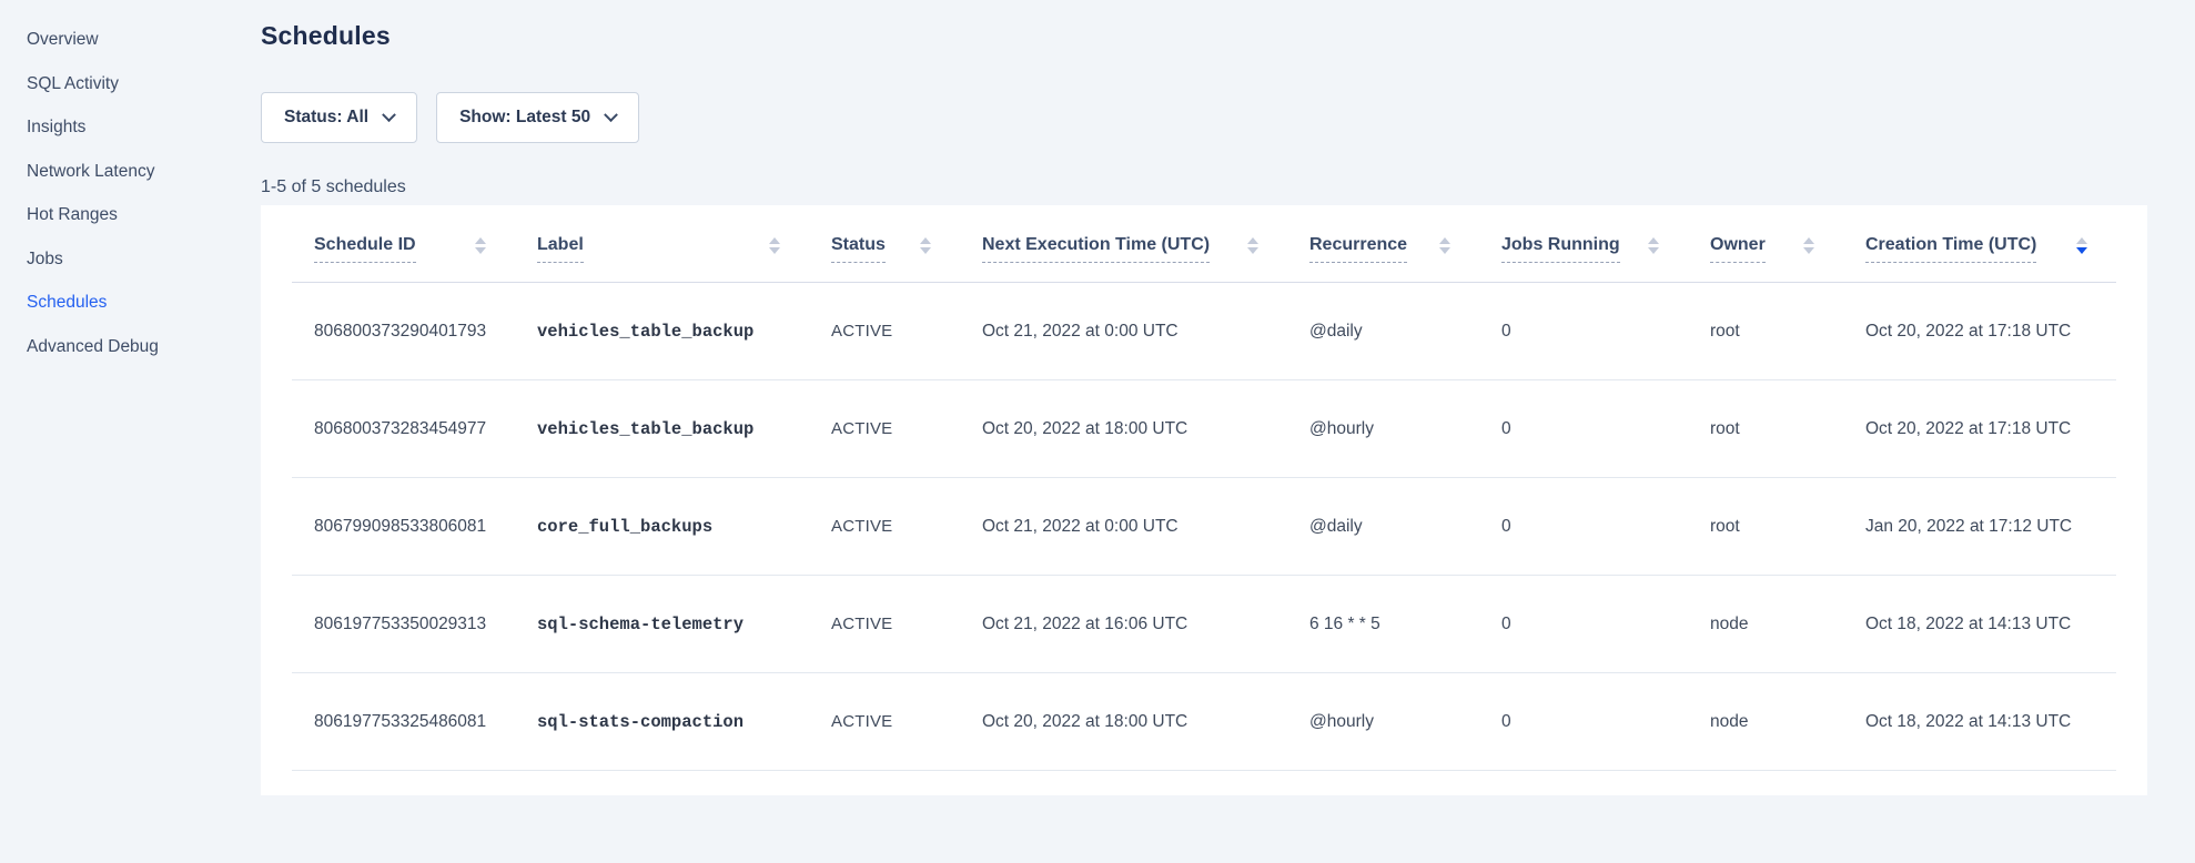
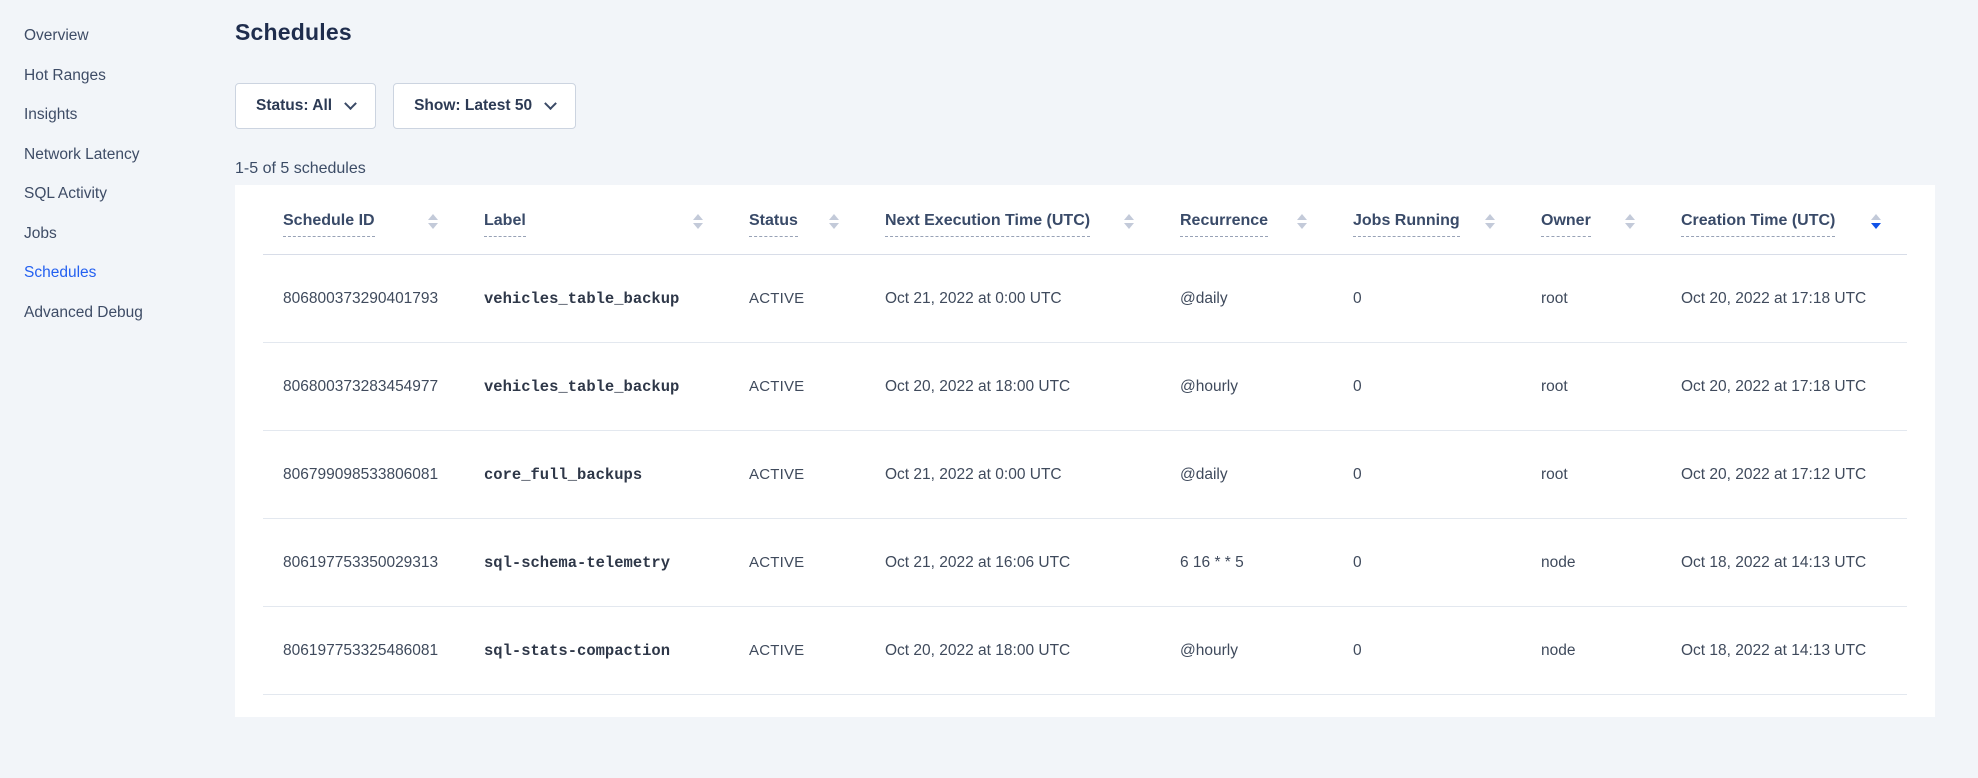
  Overview
- SQL Activity
+ Hot Ranges
  Insights
  Network Latency
- Hot Ranges
+ SQL Activity
  Jobs
  Schedules
  Advanced Debug
  Schedules
  Status: All
  Show: Latest 50
  1-5 of 5 schedules
  Schedule ID
  Label
  Status
  Next Execution Time (UTC)
  Recurrence
  Jobs Running
  Owner
  Creation Time (UTC)
  806800373290401793
  vehicles_table_backup
  ACTIVE
  Oct 21, 2022 at 0:00 UTC
  @daily
  0
  root
  Oct 20, 2022 at 17:18 UTC
  806800373283454977
  vehicles_table_backup
  ACTIVE
  Oct 20, 2022 at 18:00 UTC
  @hourly
  0
  root
  Oct 20, 2022 at 17:18 UTC
  806799098533806081
  core_full_backups
  ACTIVE
  Oct 21, 2022 at 0:00 UTC
  @daily
  0
  root
- Jan 20, 2022 at 17:12 UTC
+ Oct 20, 2022 at 17:12 UTC
  806197753350029313
  sql-schema-telemetry
  ACTIVE
  Oct 21, 2022 at 16:06 UTC
  6 16 * * 5
  0
  node
  Oct 18, 2022 at 14:13 UTC
  806197753325486081
  sql-stats-compaction
  ACTIVE
  Oct 20, 2022 at 18:00 UTC
  @hourly
  0
  node
  Oct 18, 2022 at 14:13 UTC
